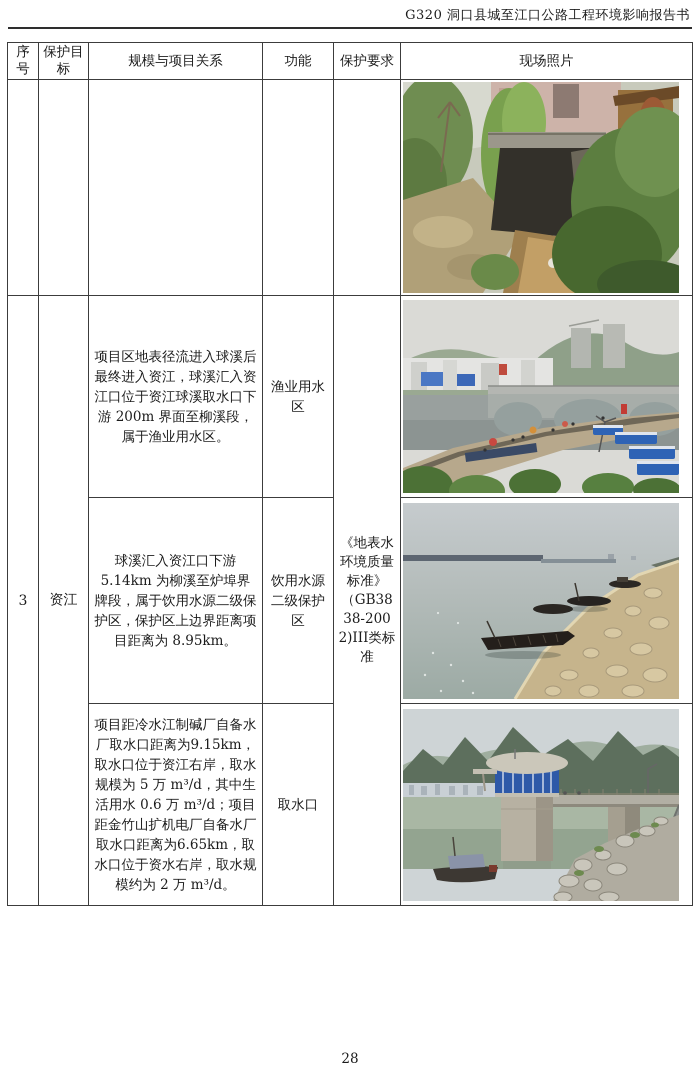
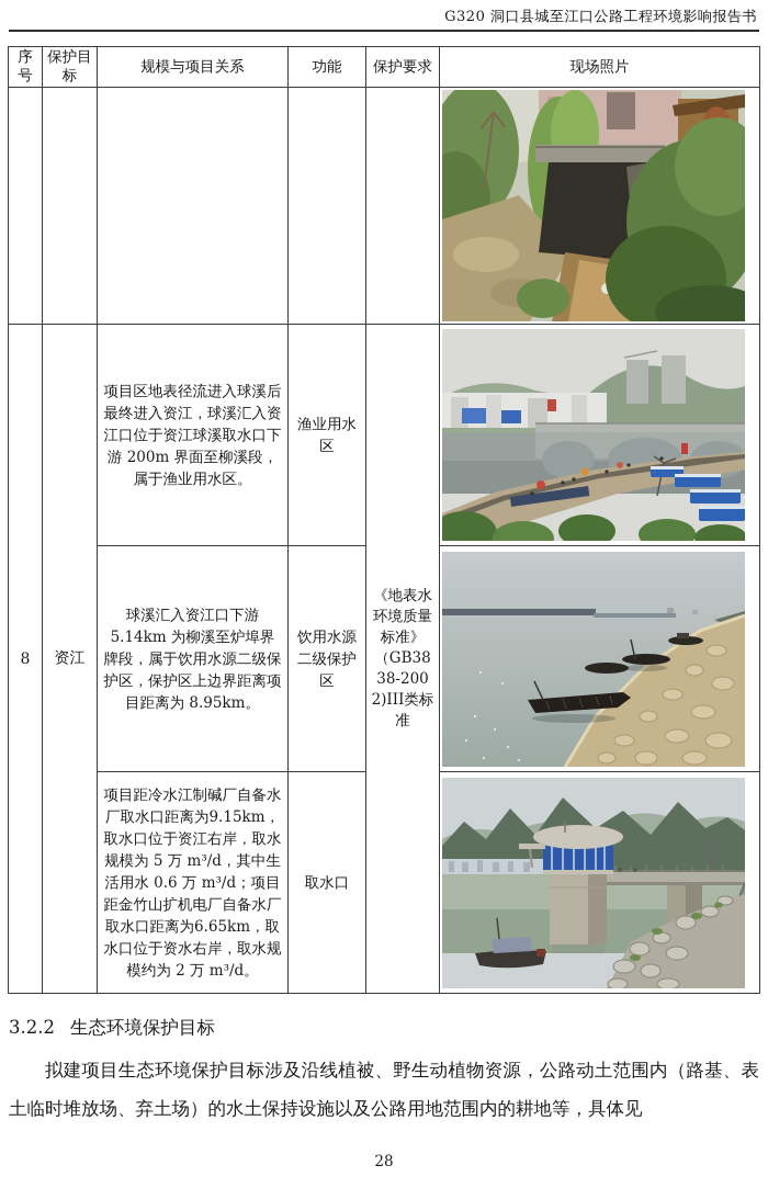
  G320 洞口县城至江口公路工程环境影响报告书
  序号	保护目标	规模与项目关系	功能	保护要求	现场照片
- 3	资江	项目区地表径流进入球溪后最终进入资江，球溪汇入资江口位于资江球溪取水口下游 200m 界面至柳溪段，属于渔业用水区。	渔业用水区	《地表水环境质量标准》（GB3838-2002)III类标准
+ 8	资江	项目区地表径流进入球溪后最终进入资江，球溪汇入资江口位于资江球溪取水口下游 200m 界面至柳溪段，属于渔业用水区。	渔业用水区	《地表水环境质量标准》（GB3838-2002)III类标准
  球溪汇入资江口下游 5.14km 为柳溪至炉埠界牌段，属于饮用水源二级保护区，保护区上边界距离项目距离为 8.95km。	饮用水源二级保护区
  项目距冷水江制碱厂自备水厂取水口距离为9.15km，取水口位于资江右岸，取水规模为 5 万 m³/d，其中生活用水 0.6 万 m³/d；项目距金竹山扩机电厂自备水厂取水口距离为6.65km，取水口位于资水右岸，取水规模约为 2 万 m³/d。	取水口
+ 3.2.2 生态环境保护目标
+ 拟建项目生态环境保护目标涉及沿线植被、野生动植物资源，公路动土范围内（路基、表土临时堆放场、弃土场）的水土保持设施以及公路用地范围内的耕地等，具体见
  28
